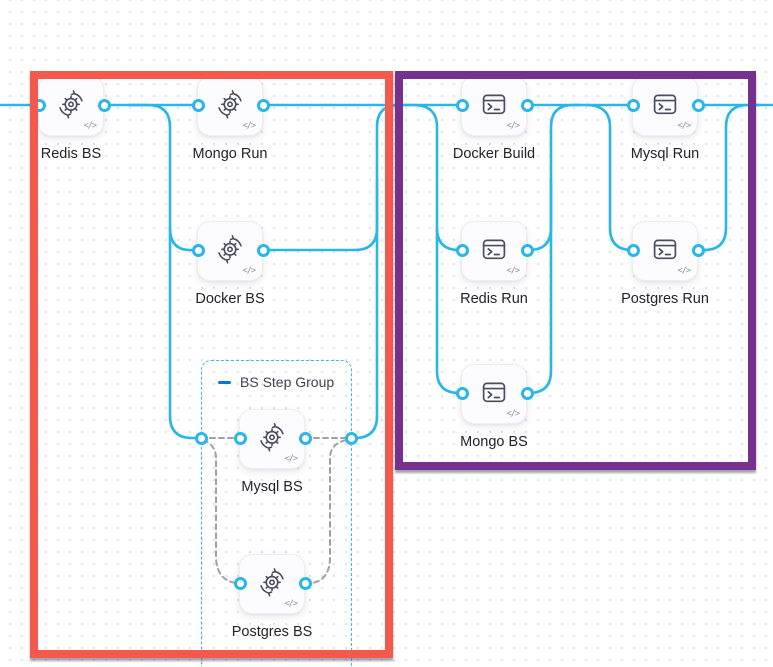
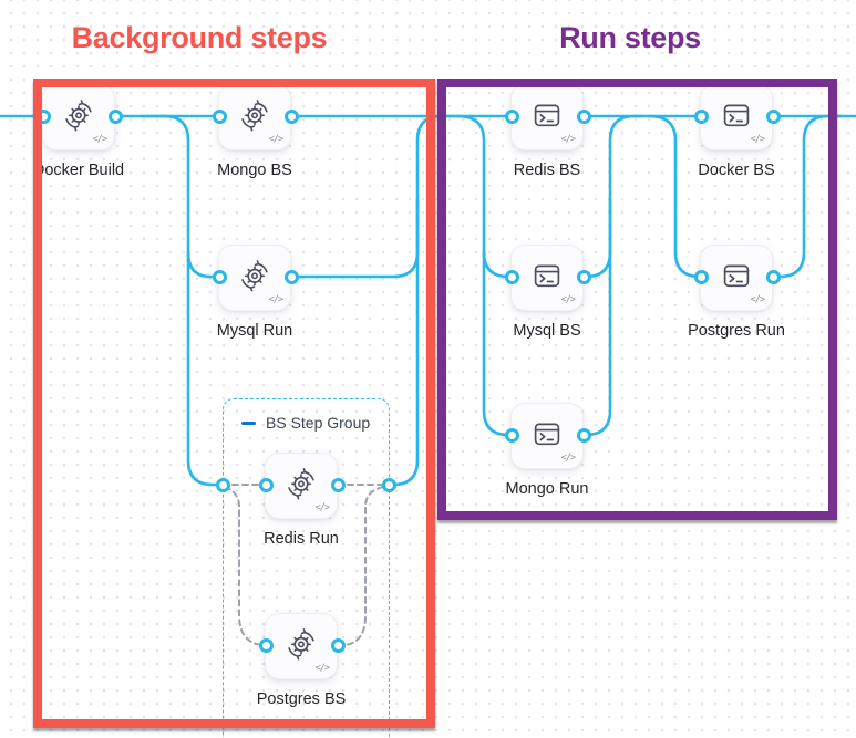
  BS Step Group
  </>
- Redis BS
+ Docker Build
  </>
- Mongo Run
+ Mongo BS
  </>
- Docker BS
+ Mysql Run
  </>
- Mysql BS
+ Redis Run
  </>
  Postgres BS
  </>
- Docker Build
+ Redis BS
  </>
- Mysql Run
+ Docker BS
  </>
- Redis Run
+ Mysql BS
  </>
  Postgres Run
  </>
- Mongo BS
+ Mongo Run
+ Background steps
+ Run steps
